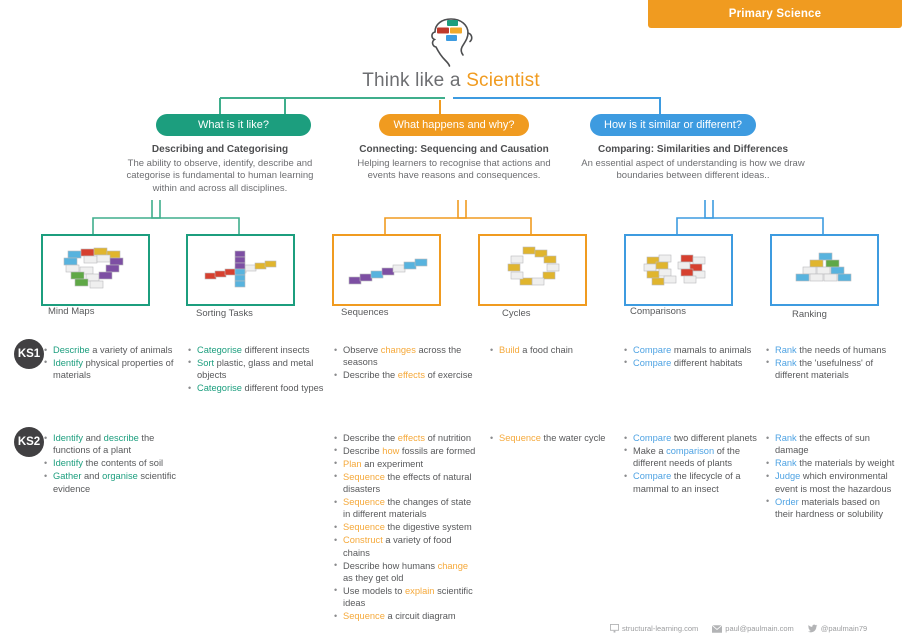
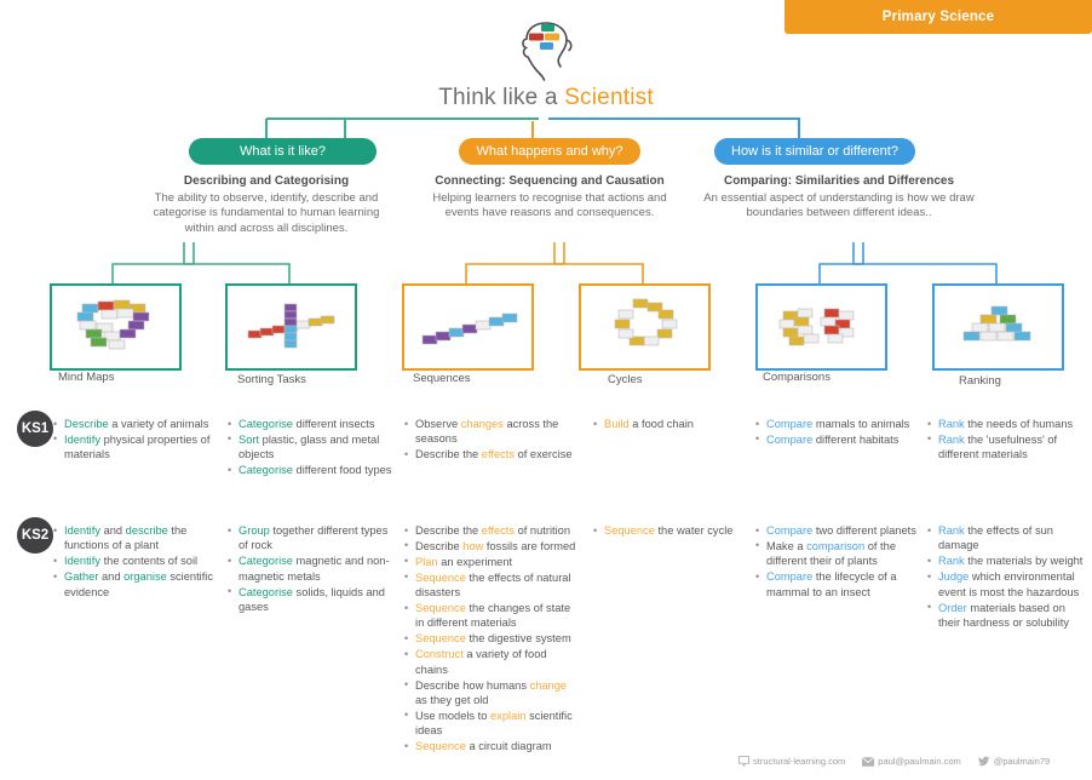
  Primary Science
  Think like a Scientist
  What is it like?
  What happens and why?
  How is it similar or different?
  Describing and Categorising
  The ability to observe, identify, describe and categorise is fundamental to human learning within and across all disciplines.
  Connecting: Sequencing and Causation
  Helping learners to recognise that actions and events have reasons and consequences.
  Comparing: Similarities and Differences
  An essential aspect of understanding is how we draw boundaries between different ideas..
  Mind Maps
  Sorting Tasks
  Sequences
  Cycles
  Comparisons
  Ranking
  KS1
  KS2
  Describe a variety of animals
  Identify physical properties of materials
  Categorise different insects
  Sort plastic, glass and metal objects
  Categorise different food types
  Observe changes across the seasons
  Describe the effects of exercise
  Build a food chain
  Compare mamals to animals
  Compare different habitats
  Rank the needs of humans
  Rank the 'usefulness' of different materials
  Identify and describe the functions of a plant
  Identify the contents of soil
  Gather and organise scientific evidence
+ Group together different types of rock
+ Categorise magnetic and non-magnetic metals
+ Categorise solids, liquids and gases
  Describe the effects of nutrition
  Describe how fossils are formed
  Plan an experiment
  Sequence the effects of natural disasters
  Sequence the changes of state in different materials
  Sequence the digestive system
  Construct a variety of food chains
  Describe how humans change as they get old
  Use models to explain scientific ideas
  Sequence a circuit diagram
  Sequence the water cycle
  Compare two different planets
- Make a comparison of the different needs of plants
+ Make a comparison of the different their of plants
  Compare the lifecycle of a mammal to an insect
  Rank the effects of sun damage
  Rank the materials by weight
  Judge which environmental event is most the hazardous
  Order materials based on their hardness or solubility
  structural-learning.com
  paul@paulmain.com
  @paulmain79
